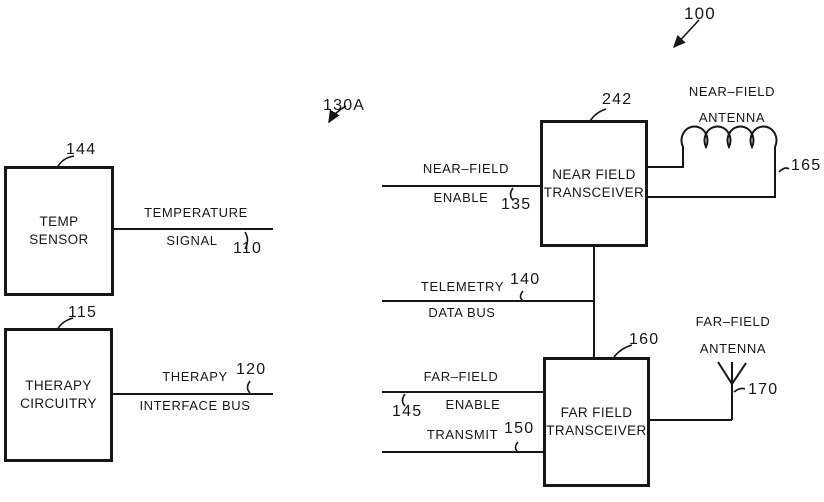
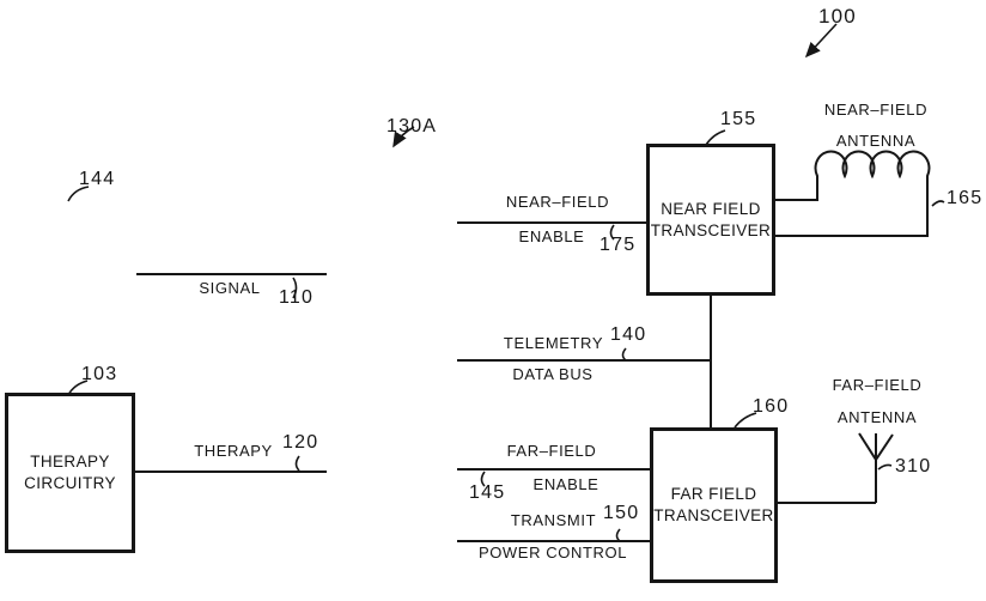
- TEMP
- SENSOR
  THERAPY
  CIRCUITRY
  NEAR FIELD
  TRANSCEIVER
  FAR FIELD
  TRANSCEIVER
  100
  144
- 115
+ 103
  130A
- 242
+ 155
  160
- TEMPERATURE
  SIGNAL
  110
  THERAPY
  120
- INTERFACE BUS
  NEAR–FIELD
  ENABLE
- 135
+ 175
  TELEMETRY
  140
  DATA BUS
  FAR–FIELD
  145
  ENABLE
  TRANSMIT
  150
+ POWER CONTROL
  NEAR–FIELD
  ANTENNA
  165
  FAR–FIELD
  ANTENNA
- 170
+ 310
